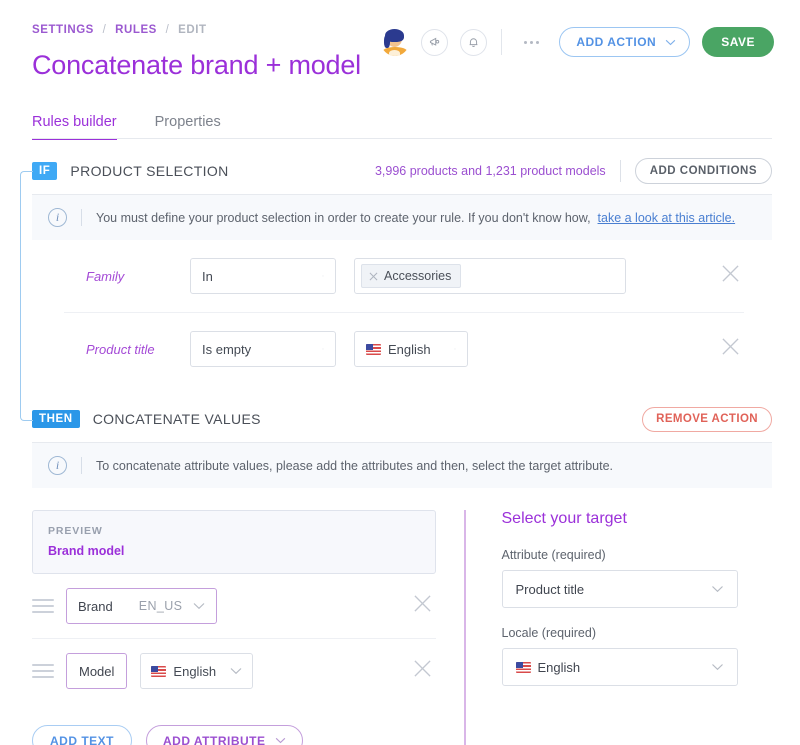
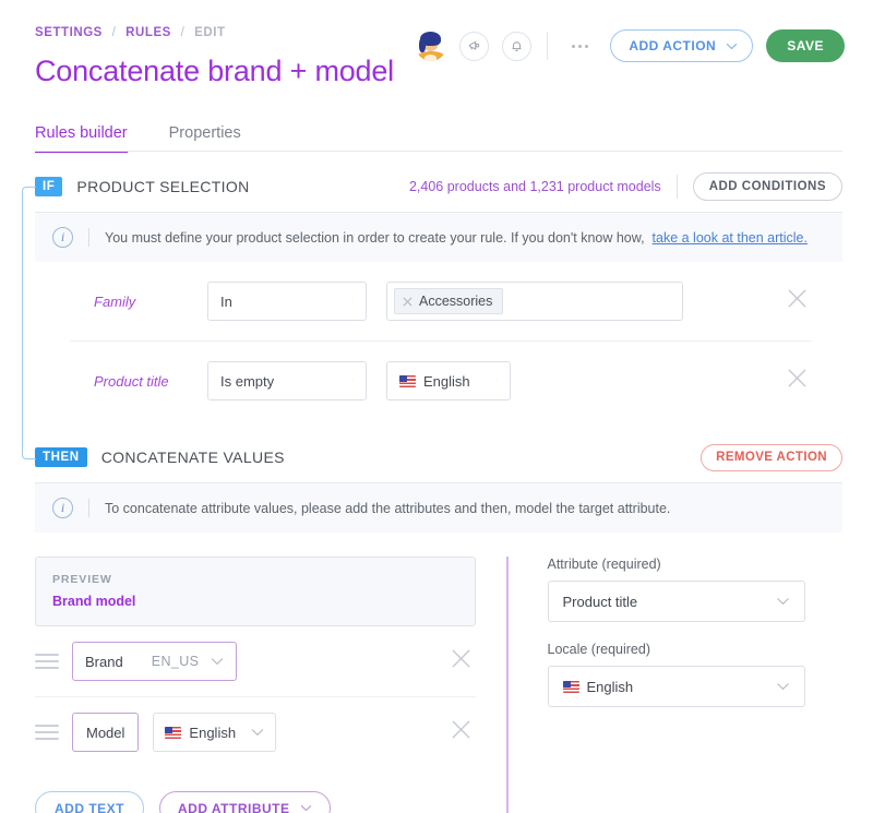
  SETTINGS / RULES / EDIT
  Concatenate brand + model
  ADD ACTION
  SAVE
  Rules builder
  Properties
  IF
  PRODUCT SELECTION
- 3,996 products and 1,231 product models
+ 2,406 products and 1,231 product models
  ADD CONDITIONS
  i
- You must define your product selection in order to create your rule. If you don't know how, take a look at this article.
+ You must define your product selection in order to create your rule. If you don't know how, take a look at then article.
  Family
  In
  Accessories
  Product title
  Is empty
  English
  THEN
  CONCATENATE VALUES
  REMOVE ACTION
  i
- To concatenate attribute values, please add the attributes and then, select the target attribute.
+ To concatenate attribute values, please add the attributes and then, model the target attribute.
  PREVIEW
  Brand model
  Brand
  EN_US
  Model
  English
  ADD TEXT
  ADD ATTRIBUTE
- Select your target
  Attribute (required)
  Product title
  Locale (required)
  English
